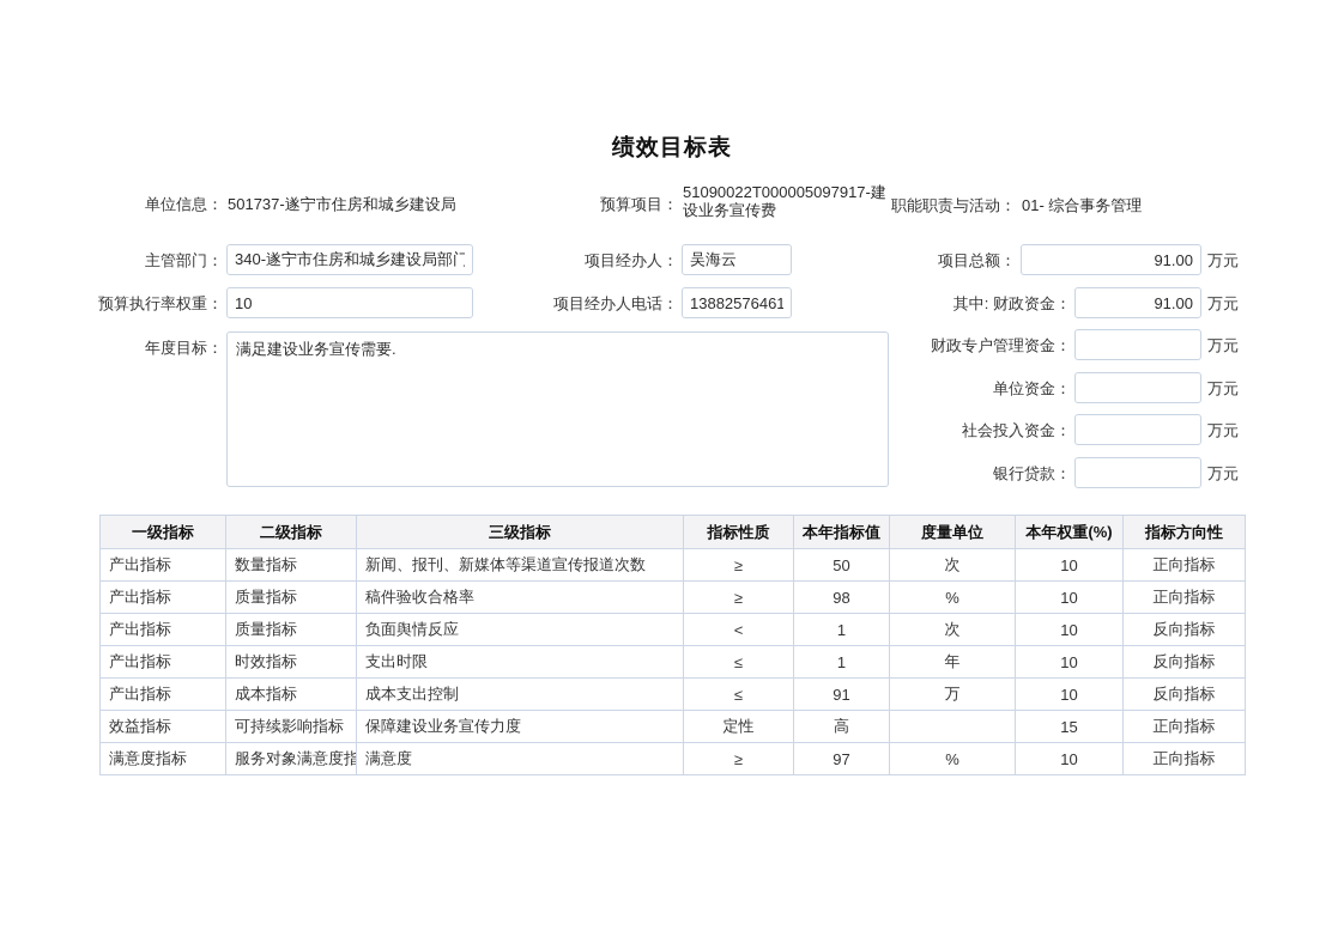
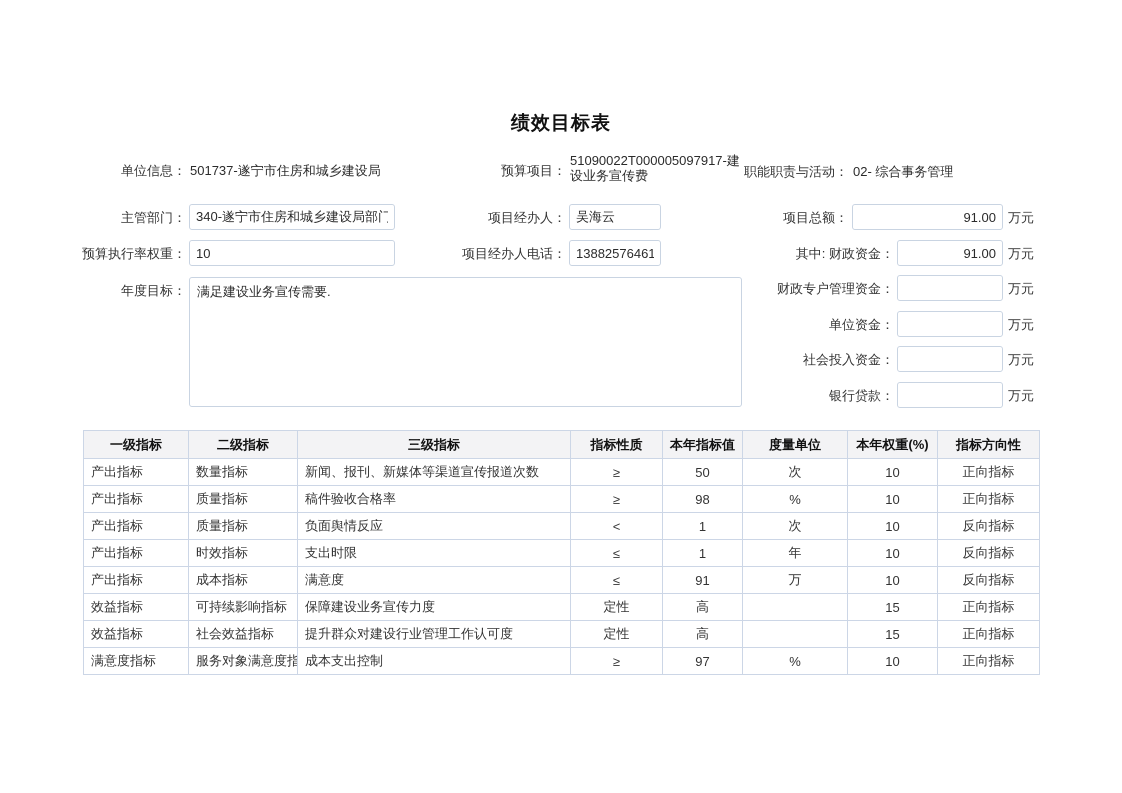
  绩效目标表
  单位信息：
  501737-遂宁市住房和城乡建设局
  预算项目：
  51090022T000005097917-建设业务宣传费
  职能职责与活动：
- 01- 综合事务管理
+ 02- 综合事务管理
  主管部门：
  340-遂宁市住房和城乡建设局部门
  项目经办人：
  吴海云
  项目总额：
  91.00
  万元
  预算执行率权重：
  10
  项目经办人电话：
  13882576461
  其中: 财政资金：
  91.00
  万元
  年度目标：
  满足建设业务宣传需要.
  财政专户管理资金：
  万元
  单位资金：
  万元
  社会投入资金：
  万元
  银行贷款：
  万元
  一级指标	二级指标	三级指标	指标性质	本年指标值	度量单位	本年权重(%)	指标方向性
  产出指标	数量指标	新闻、报刊、新媒体等渠道宣传报道次数	≥	50	次	10	正向指标
  产出指标	质量指标	稿件验收合格率	≥	98	%	10	正向指标
  产出指标	质量指标	负面舆情反应	<	1	次	10	反向指标
  产出指标	时效指标	支出时限	≤	1	年	10	反向指标
- 产出指标	成本指标	成本支出控制	≤	91	万	10	反向指标
+ 产出指标	成本指标	满意度	≤	91	万	10	反向指标
  效益指标	可持续影响指标	保障建设业务宣传力度	定性	高		15	正向指标
+ 效益指标	社会效益指标	提升群众对建设行业管理工作认可度	定性	高		15	正向指标
- 满意度指标	服务对象满意度指	满意度	≥	97	%	10	正向指标
+ 满意度指标	服务对象满意度指	成本支出控制	≥	97	%	10	正向指标
